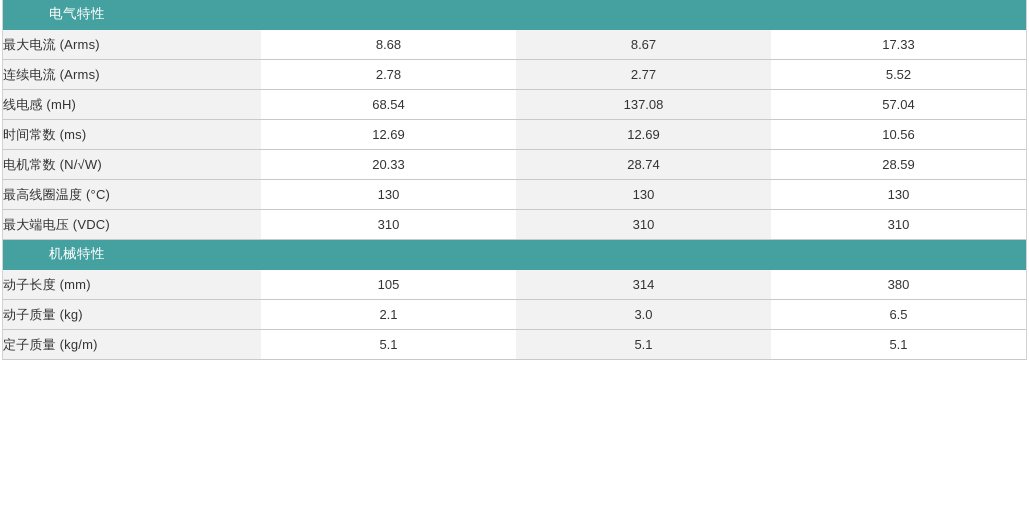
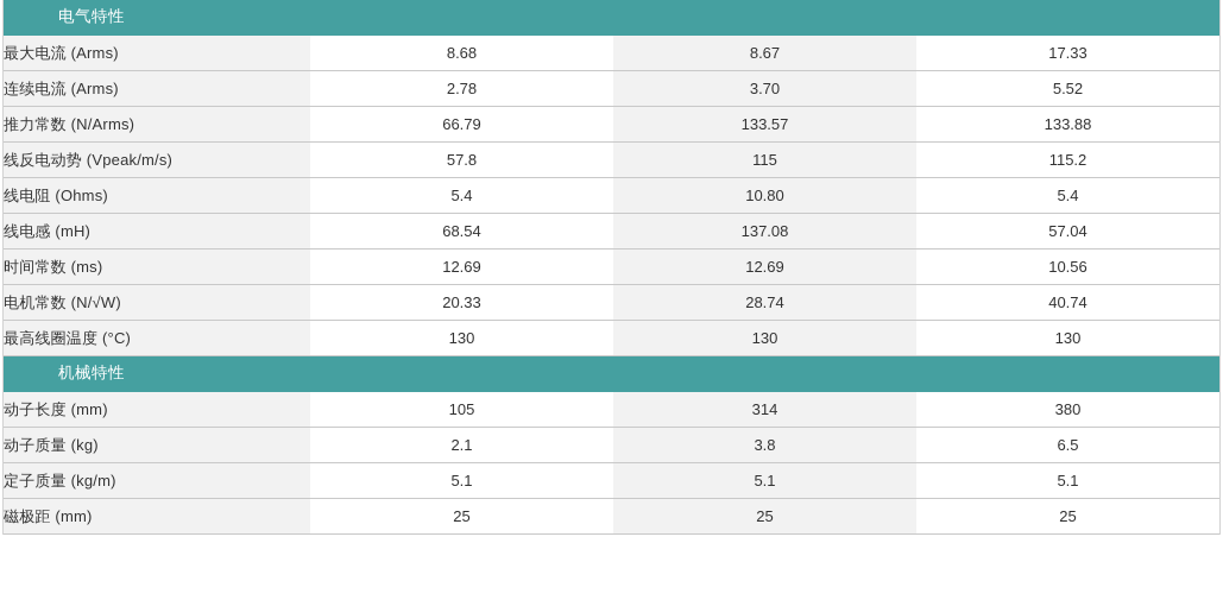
  电气特性
  最大电流 (Arms)	8.68	8.67	17.33
- 连续电流 (Arms)	2.78	2.77	5.52
+ 连续电流 (Arms)	2.78	3.70	5.52
+ 推力常数 (N/Arms)	66.79	133.57	133.88
+ 线反电动势 (Vpeak/m/s)	57.8	115	115.2
+ 线电阻 (Ohms)	5.4	10.80	5.4
  线电感 (mH)	68.54	137.08	57.04
  时间常数 (ms)	12.69	12.69	10.56
- 电机常数 (N/√W)	20.33	28.74	28.59
+ 电机常数 (N/√W)	20.33	28.74	40.74
  最高线圈温度 (°C)	130	130	130
- 最大端电压 (VDC)	310	310	310
  机械特性
  动子长度 (mm)	105	314	380
- 动子质量 (kg)	2.1	3.0	6.5
+ 动子质量 (kg)	2.1	3.8	6.5
  定子质量 (kg/m)	5.1	5.1	5.1
+ 磁极距 (mm)	25	25	25
